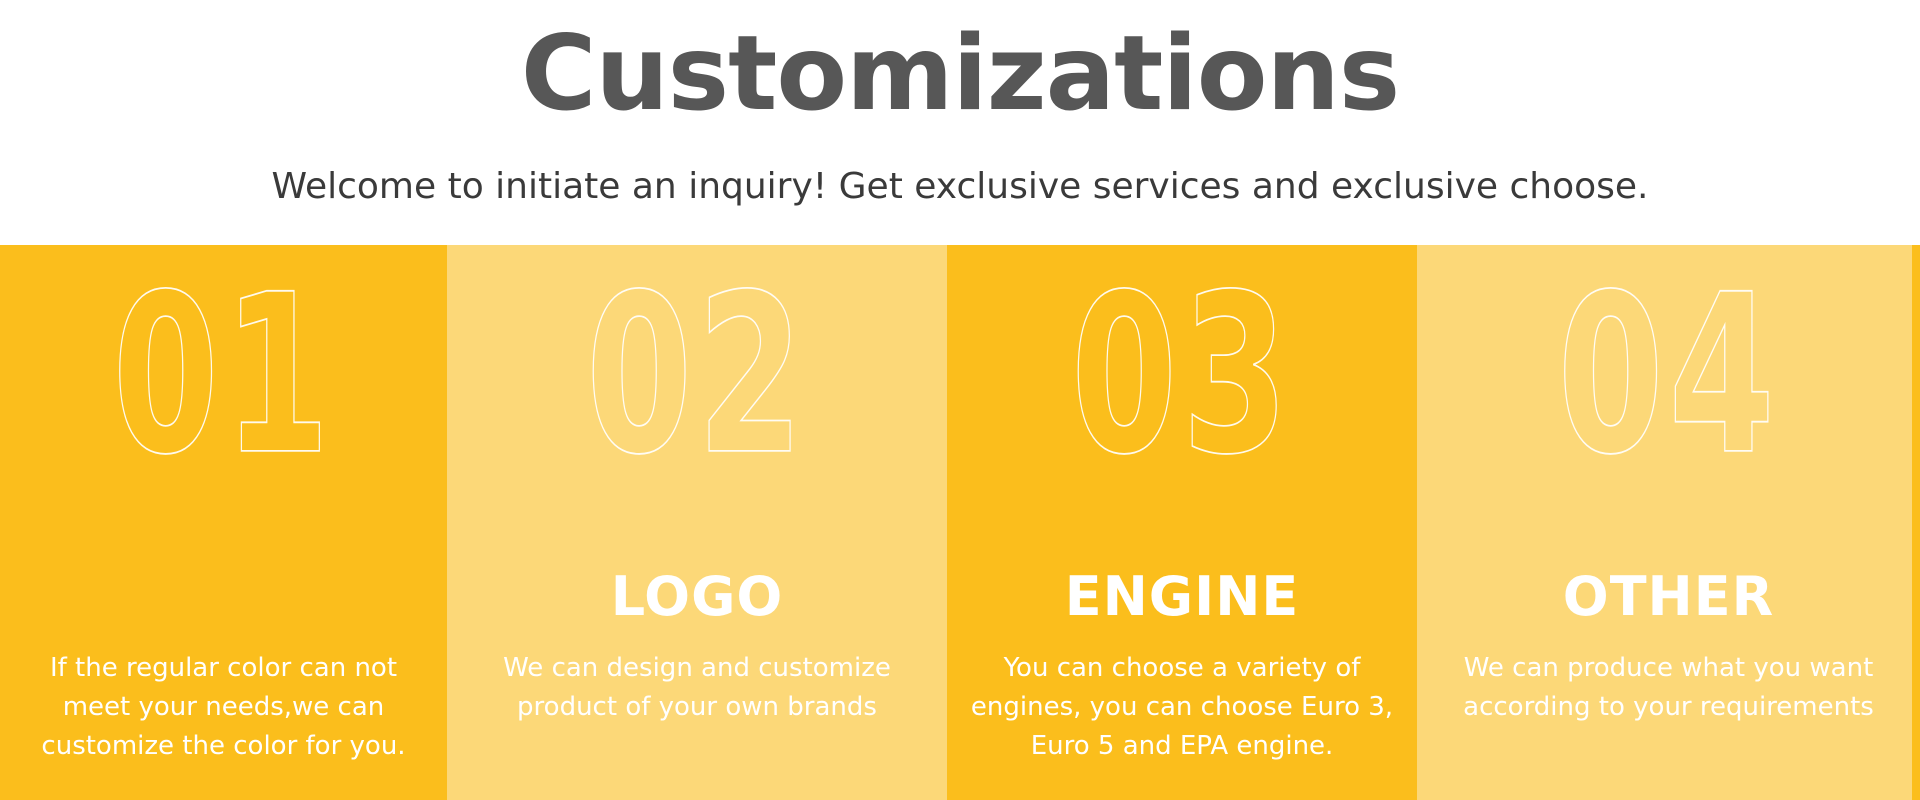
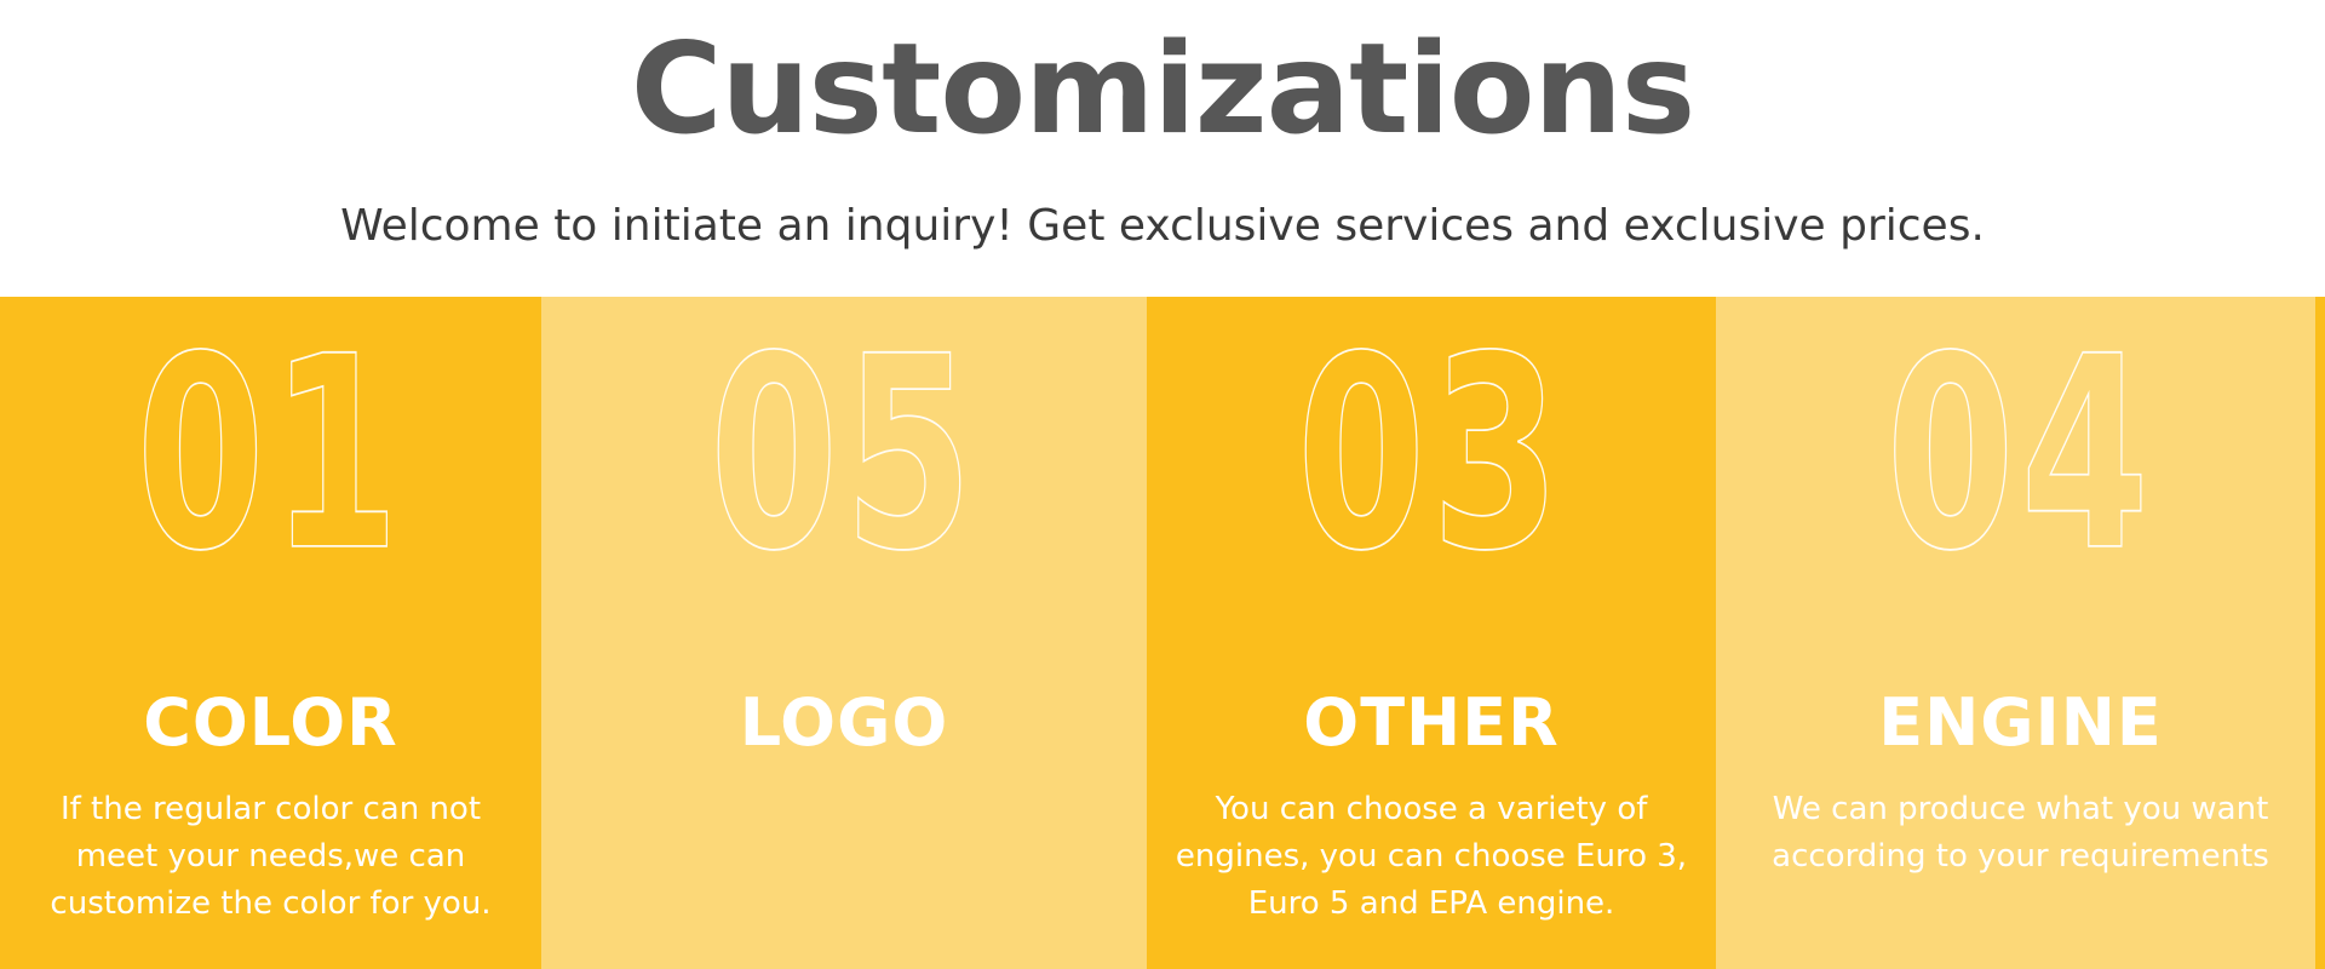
  Customizations
- Welcome to initiate an inquiry! Get exclusive services and exclusive choose.
+ Welcome to initiate an inquiry! Get exclusive services and exclusive prices.
  01
+ COLOR
  If the regular color can not meet your needs,we can customize the color for you.
- 02
+ 05
  LOGO
- We can design and customize product of your own brands
  03
- ENGINE
+ OTHER
  You can choose a variety of engines, you can choose Euro 3, Euro 5 and EPA engine.
  04
- OTHER
+ ENGINE
  We can produce what you want according to your requirements
